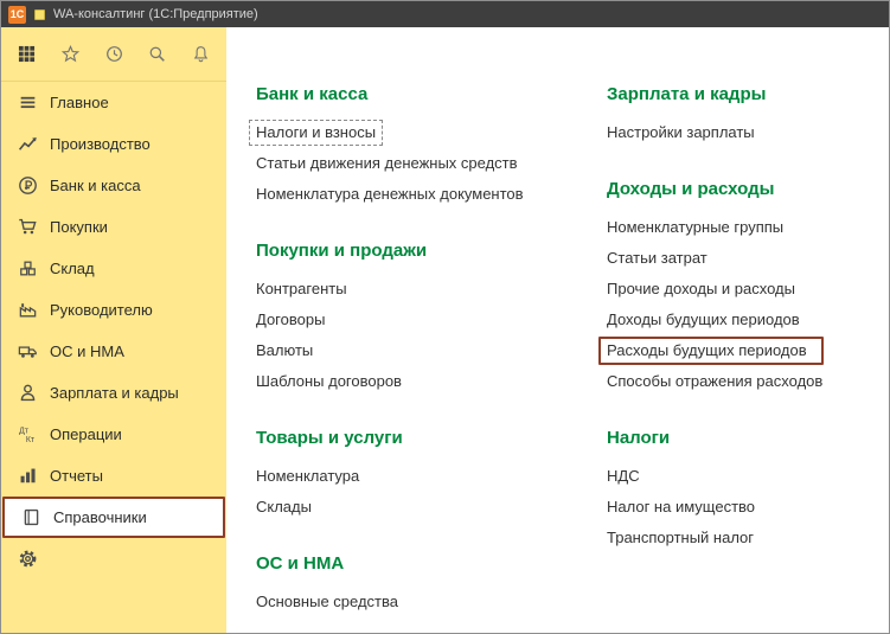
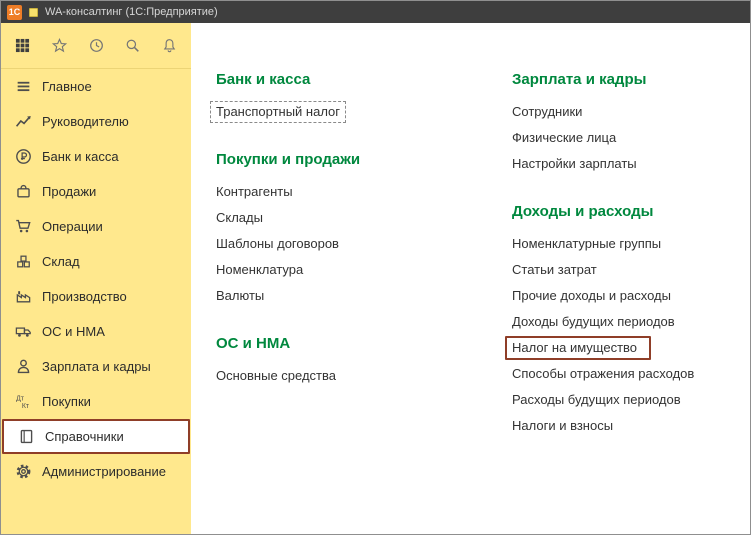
  1С
  WA-консалтинг (1С:Предприятие)
  Главное
- Производство
+ Руководителю
  Банк и касса
+ Продажи
- Покупки
+ Операции
  Склад
- Руководителю
+ Производство
  ОС и НМА
  Зарплата и кадры
- Операции
+ Покупки
- Отчеты
  Справочники
+ Администрирование
  Банк и касса
- Налоги и взносы
+ Транспортный налог
- Статьи движения денежных средств
- Номенклатура денежных документов
  Покупки и продажи
  Контрагенты
- Договоры
- Валюты
+ Склады
  Шаблоны договоров
- Товары и услуги
  Номенклатура
- Склады
+ Валюты
  ОС и НМА
  Основные средства
  Зарплата и кадры
+ Сотрудники
+ Физические лица
  Настройки зарплаты
  Доходы и расходы
  Номенклатурные группы
  Статьи затрат
  Прочие доходы и расходы
  Доходы будущих периодов
- Расходы будущих периодов
+ Налог на имущество
  Способы отражения расходов
- Налоги
- НДС
- Налог на имущество
+ Расходы будущих периодов
- Транспортный налог
+ Налоги и взносы
